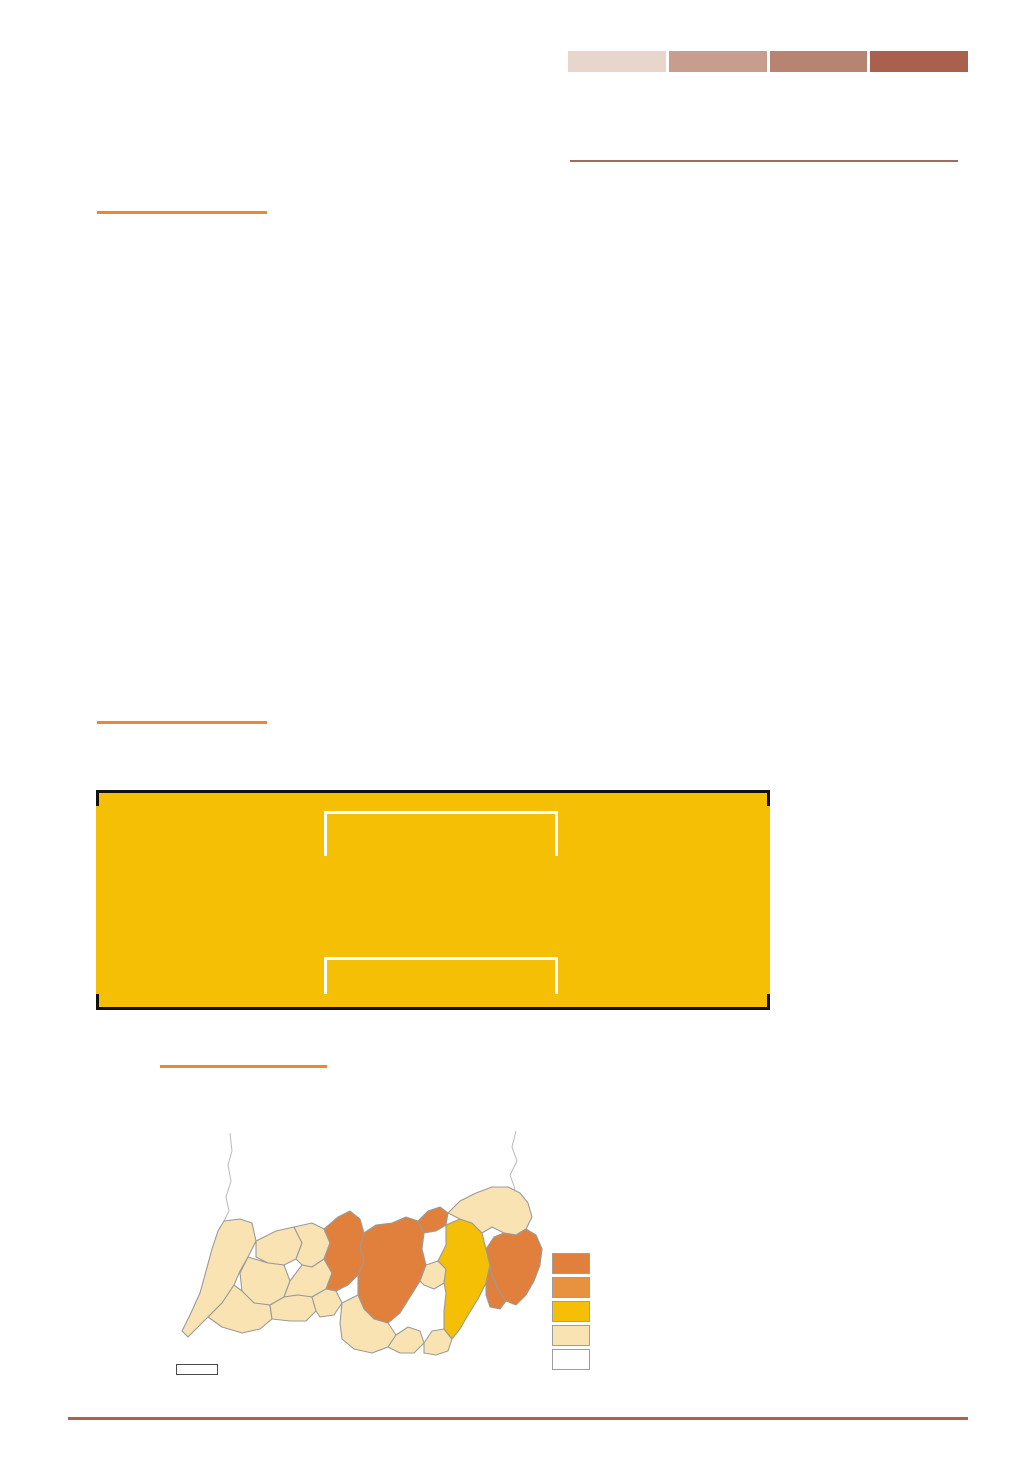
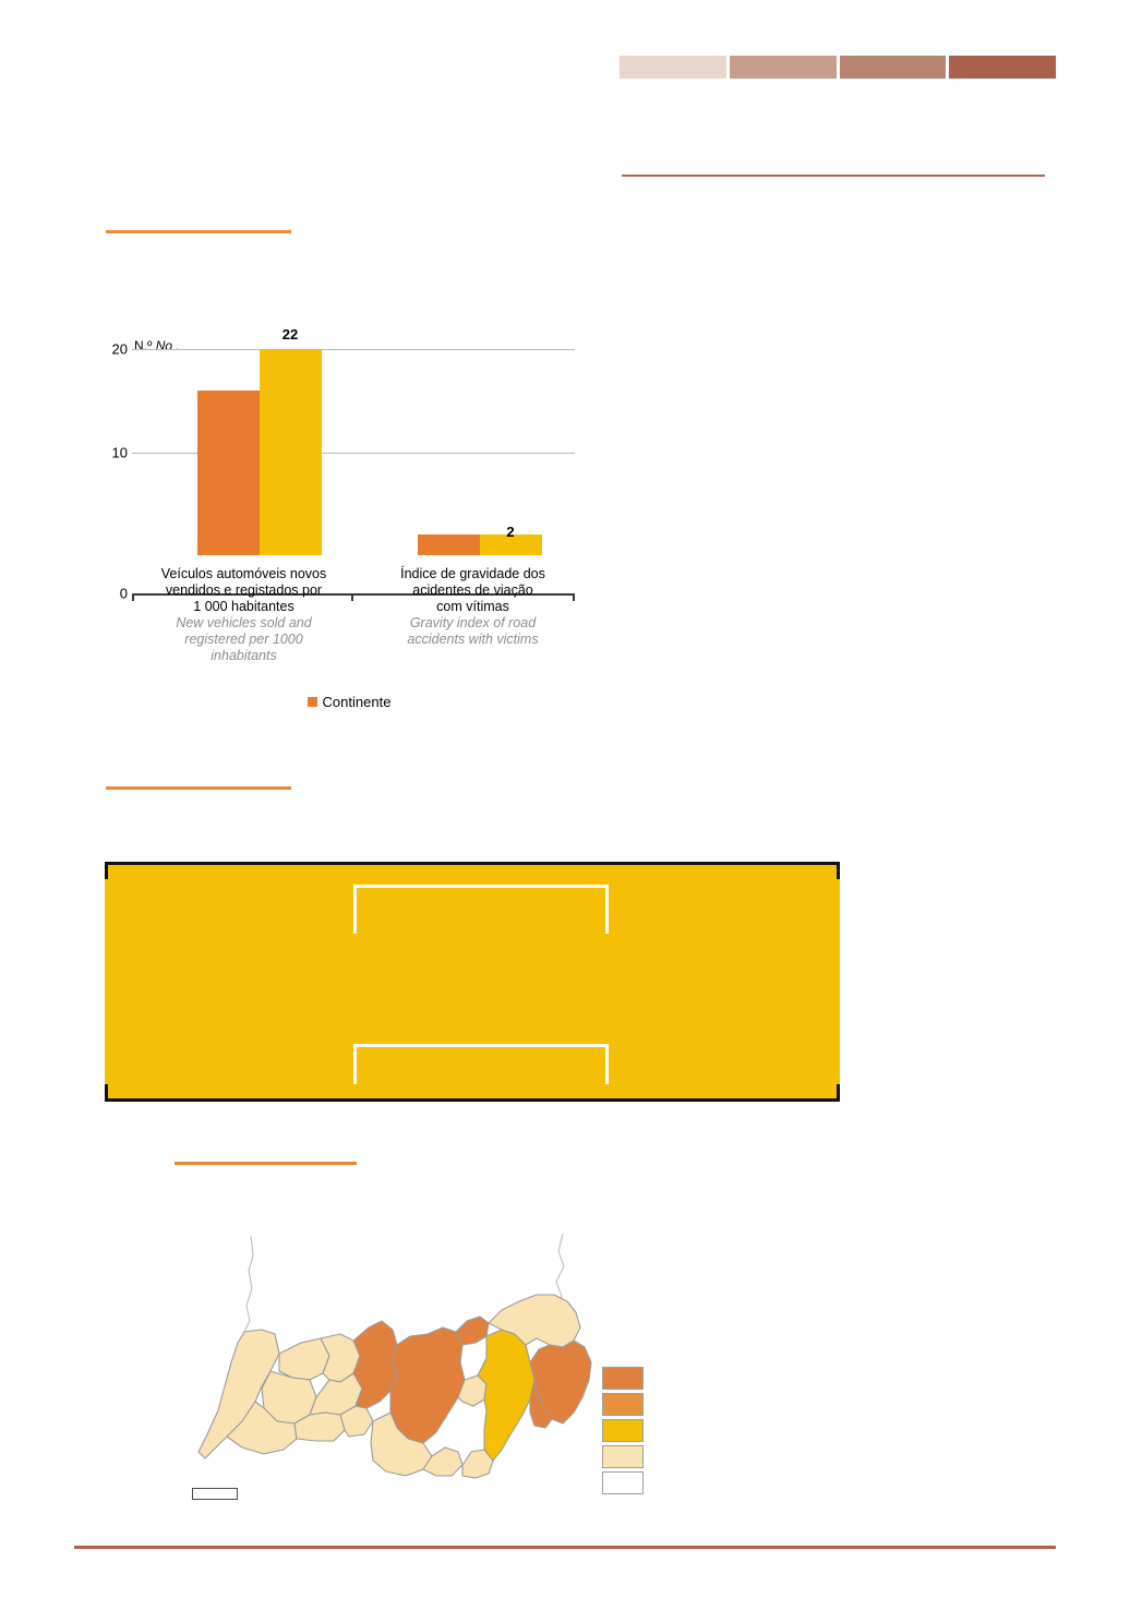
+ N.º No .
+ 22
+ 2
+ 20
+ 10
+ 0
+ Veículos automóveis novos
+ vendidos e registados por
+ 1 000 habitantes
+ New vehicles sold and
+ registered per 1000
+ inhabitants
+ Índice de gravidade dos
+ acidentes de viação
+ com vítimas
+ Gravity index of road
+ accidents with victims
+ Continente
